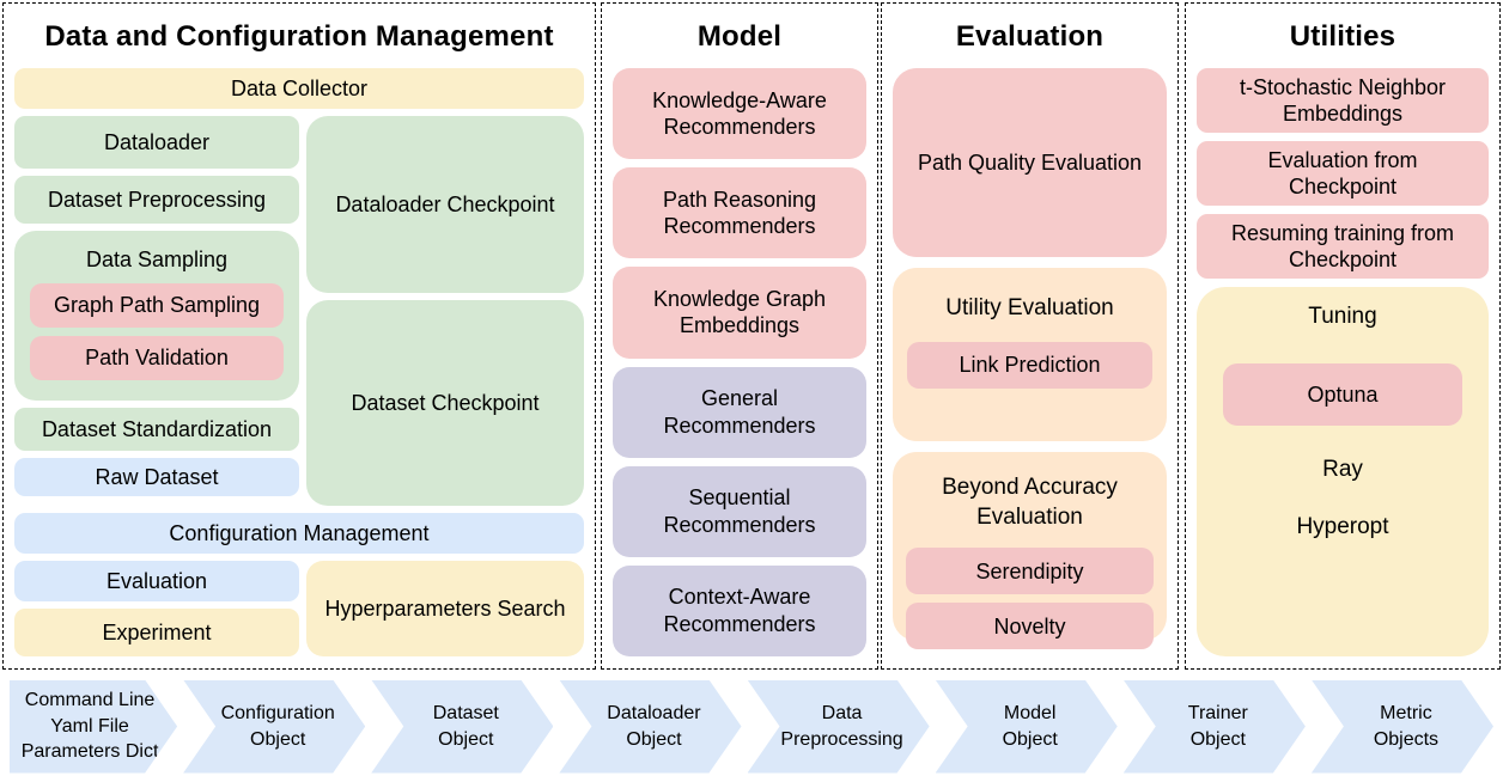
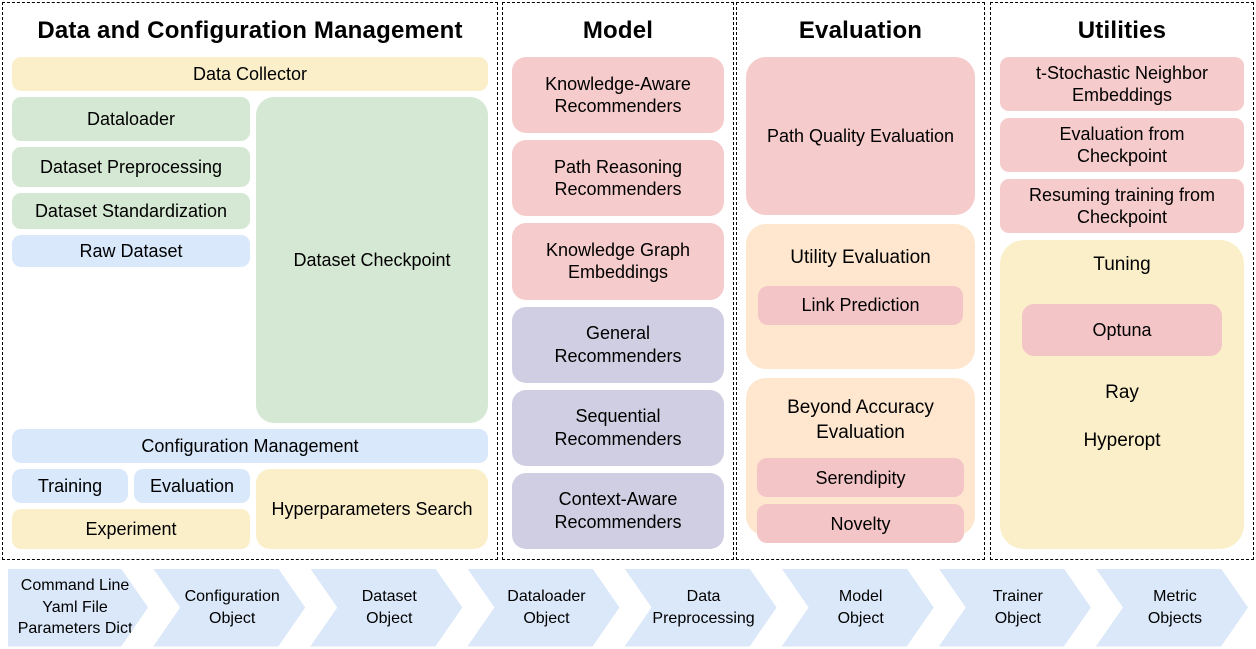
  Data and Configuration Management
  Data Collector
  Dataloader
  Dataset Preprocessing
- Data Sampling
- Graph Path Sampling
- Path Validation
  Dataset Standardization
  Raw Dataset
- Dataloader Checkpoint
  Dataset Checkpoint
  Configuration Management
+ Training
  Evaluation
  Experiment
  Hyperparameters Search
  Model
  Knowledge-Aware
  Recommenders
  Path Reasoning
  Recommenders
  Knowledge Graph
  Embeddings
  General
  Recommenders
  Sequential
  Recommenders
  Context-Aware
  Recommenders
  Evaluation
  Path Quality Evaluation
  Utility Evaluation
  Link Prediction
  Beyond Accuracy
  Evaluation
  Serendipity
  Novelty
  Utilities
  t-Stochastic Neighbor
  Embeddings
  Evaluation from
  Checkpoint
  Resuming training from
  Checkpoint
  Tuning
  Optuna
  Ray
  Hyperopt
  Command Line
  Yaml File
  Parameters Dict
  Configuration
  Object
  Dataset
  Object
  Dataloader
  Object
  Data
  Preprocessing
  Model
  Object
  Trainer
  Object
  Metric
  Objects
